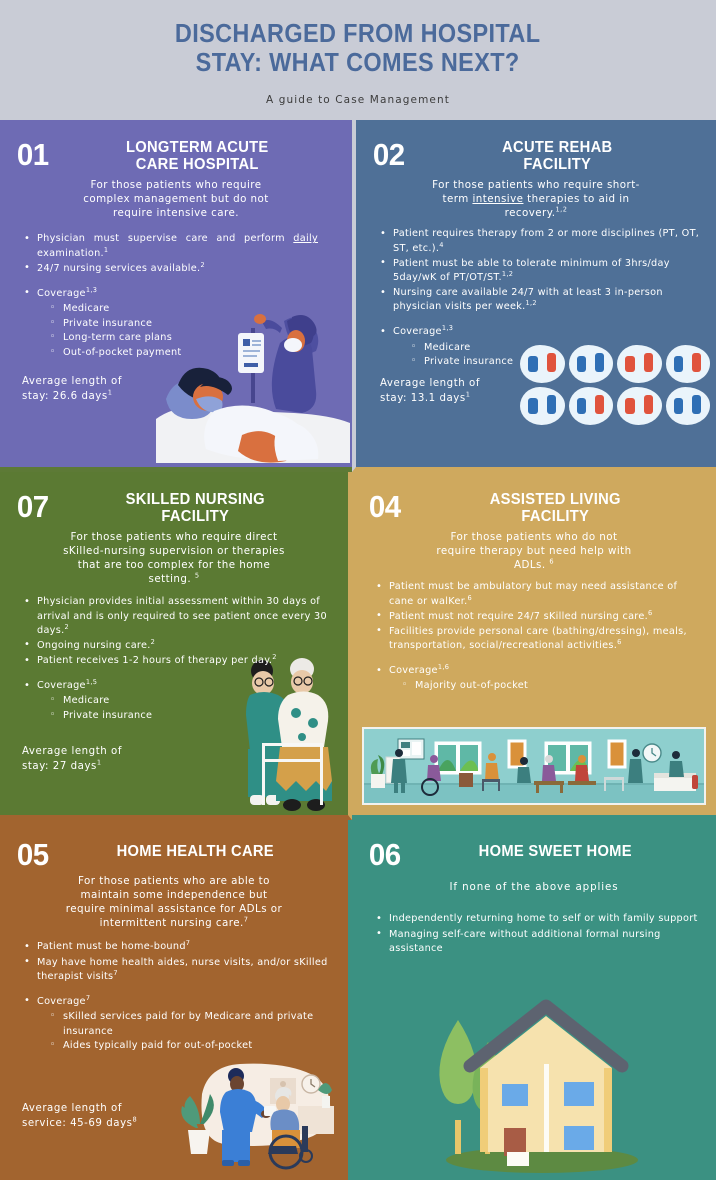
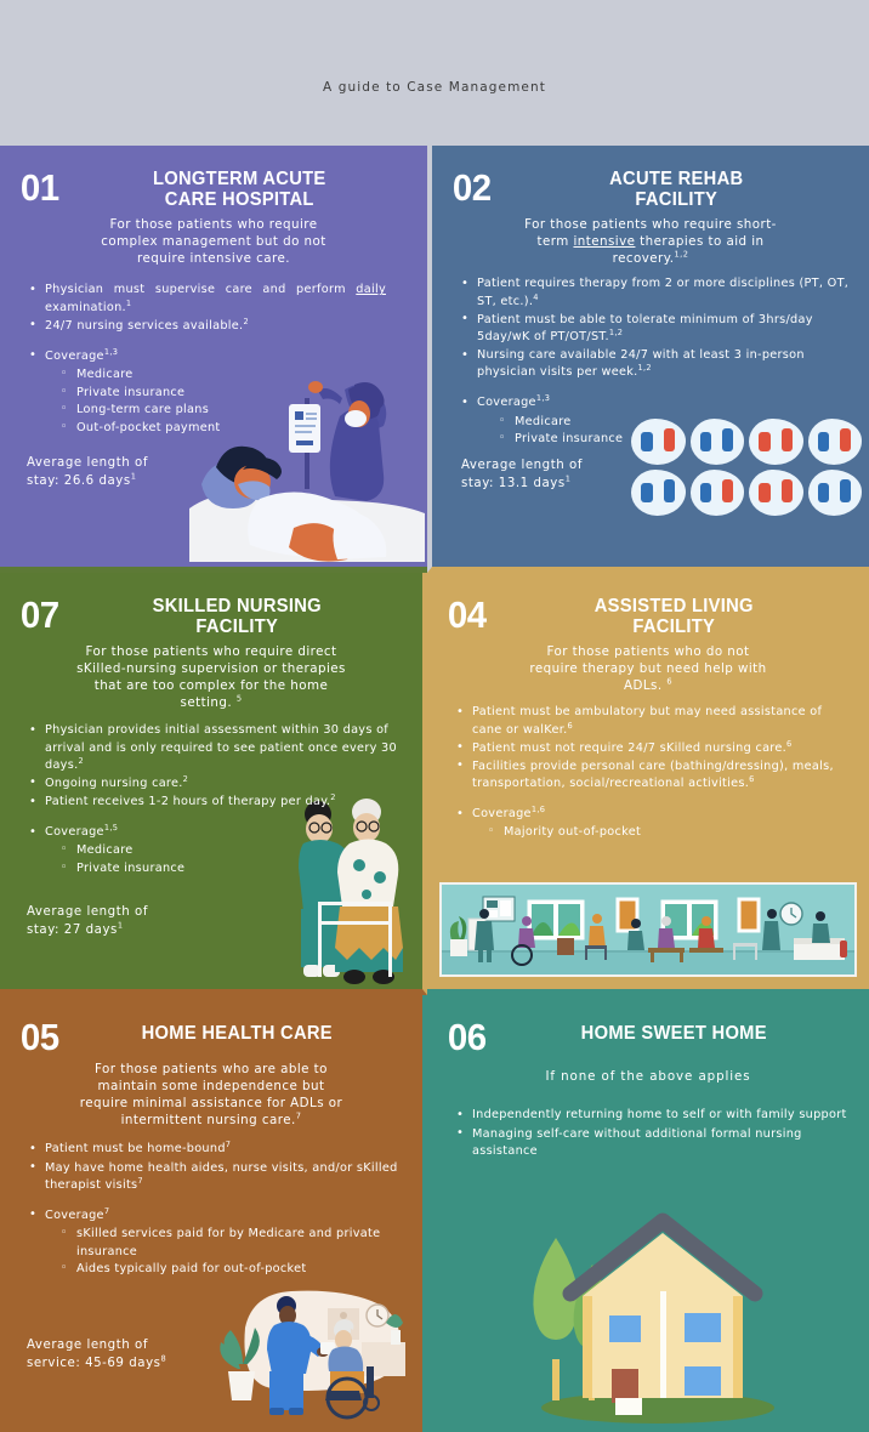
- DISCHARGED FROM HOSPITAL
- STAY: WHAT COMES NEXT?
  A guide to Case Management
  01
  LONGTERM ACUTE
  CARE HOSPITAL
  For those patients who require
  complex management but do not
  require intensive care.
  Physician must supervise care and perform daily examination.1
  24/7 nursing services available.2
  Coverage1,3
  Medicare
  Private insurance
  Long-term care plans
  Out-of-pocket payment
  Average length of
  stay: 26.6 days1
  02
  ACUTE REHAB
  FACILITY
  For those patients who require short-
  term intensive therapies to aid in
  recovery.1,2
  Patient requires therapy from 2 or more disciplines (PT, OT, ST, etc.).4
  Patient must be able to tolerate minimum of 3hrs/day 5day/wK of PT/OT/ST.1,2
  Nursing care available 24/7 with at least 3 in-person physician visits per week.1,2
  Coverage1,3
  Medicare
  Private insurance
  Average length of
  stay: 13.1 days1
  07
  SKILLED NURSING
  FACILITY
  For those patients who require direct
  sKilled-nursing supervision or therapies
  that are too complex for the home
  setting. 5
  Physician provides initial assessment within 30 days of arrival and is only required to see patient once every 30 days.2
  Ongoing nursing care.2
  Patient receives 1-2 hours of therapy per day.2
  Coverage1,5
  Medicare
  Private insurance
  Average length of
  stay: 27 days1
  04
  ASSISTED LIVING
  FACILITY
  For those patients who do not
  require therapy but need help with
  ADLs. 6
  Patient must be ambulatory but may need assistance of cane or walKer.6
  Patient must not require 24/7 sKilled nursing care.6
  Facilities provide personal care (bathing/dressing), meals, transportation, social/recreational activities.6
  Coverage1,6
  Majority out-of-pocket
  05
  HOME HEALTH CARE
  For those patients who are able to
  maintain some independence but
  require minimal assistance for ADLs or
  intermittent nursing care.7
  Patient must be home-bound7
  May have home health aides, nurse visits, and/or sKilled therapist visits7
  Coverage7
  sKilled services paid for by Medicare and private insurance
  Aides typically paid for out-of-pocket
  Average length of
  service: 45-69 days8
  06
  HOME SWEET HOME
  If none of the above applies
  Independently returning home to self or with family support
  Managing self-care without additional formal nursing assistance
